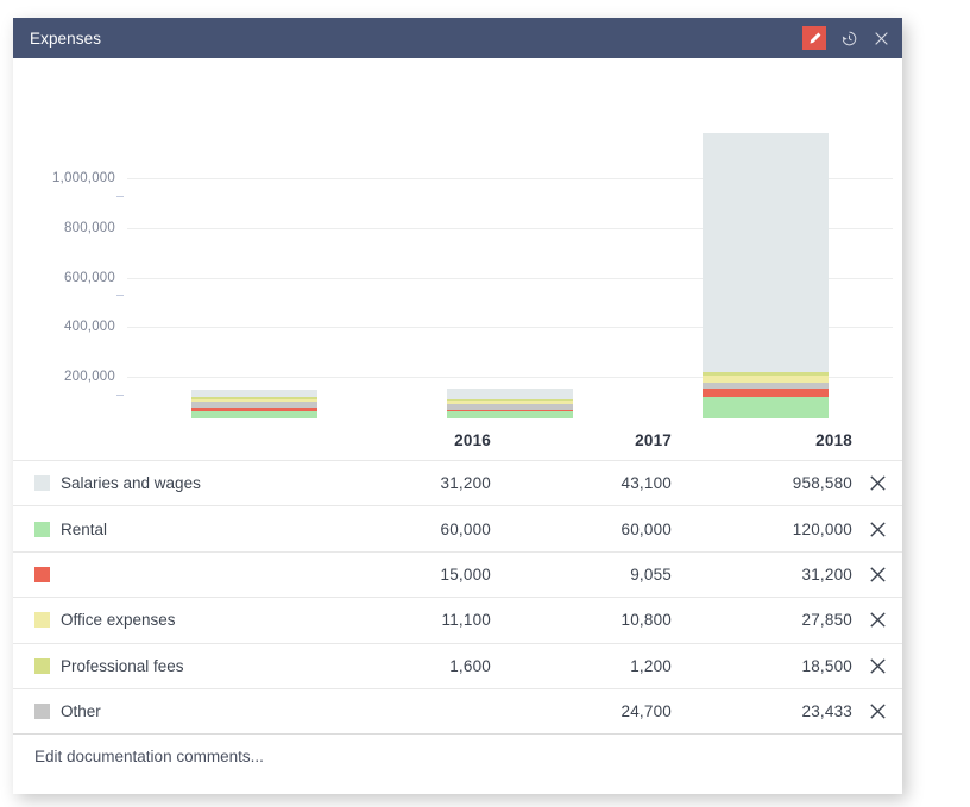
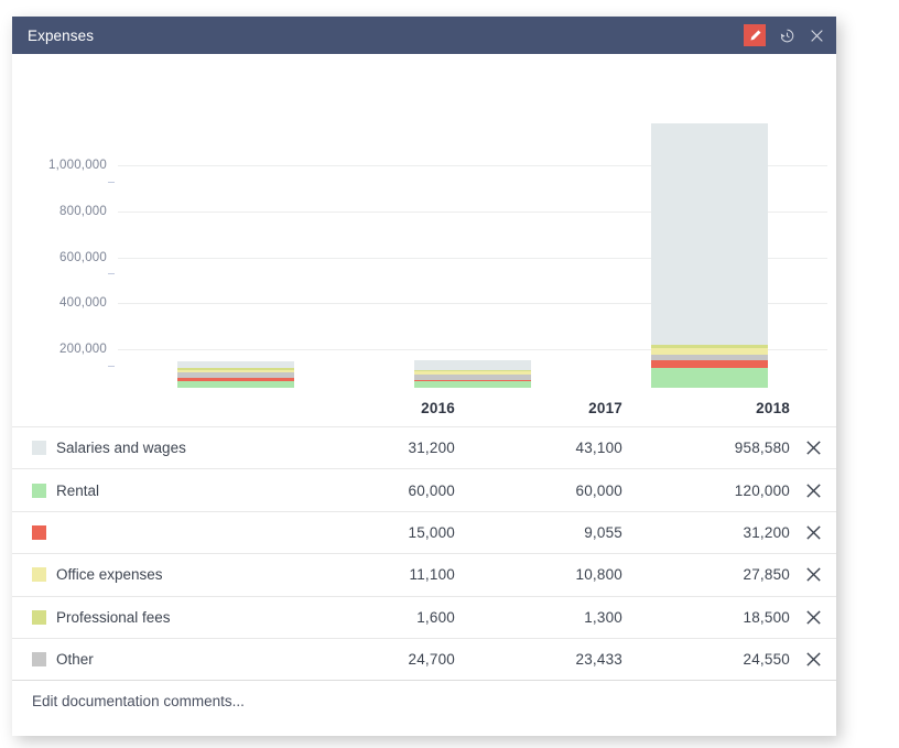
  Expenses
  200,000
  400,000
  600,000
  800,000
  1,000,000
  2016
  2017
  2018
  Salaries and wages
  31,200
  43,100
  958,580
  Rental
  60,000
  60,000
  120,000
  15,000
  9,055
  31,200
  Office expenses
  11,100
  10,800
  27,850
  Professional fees
  1,600
- 1,200
+ 1,300
  18,500
  Other
  24,700
  23,433
+ 24,550
  Edit documentation comments...
